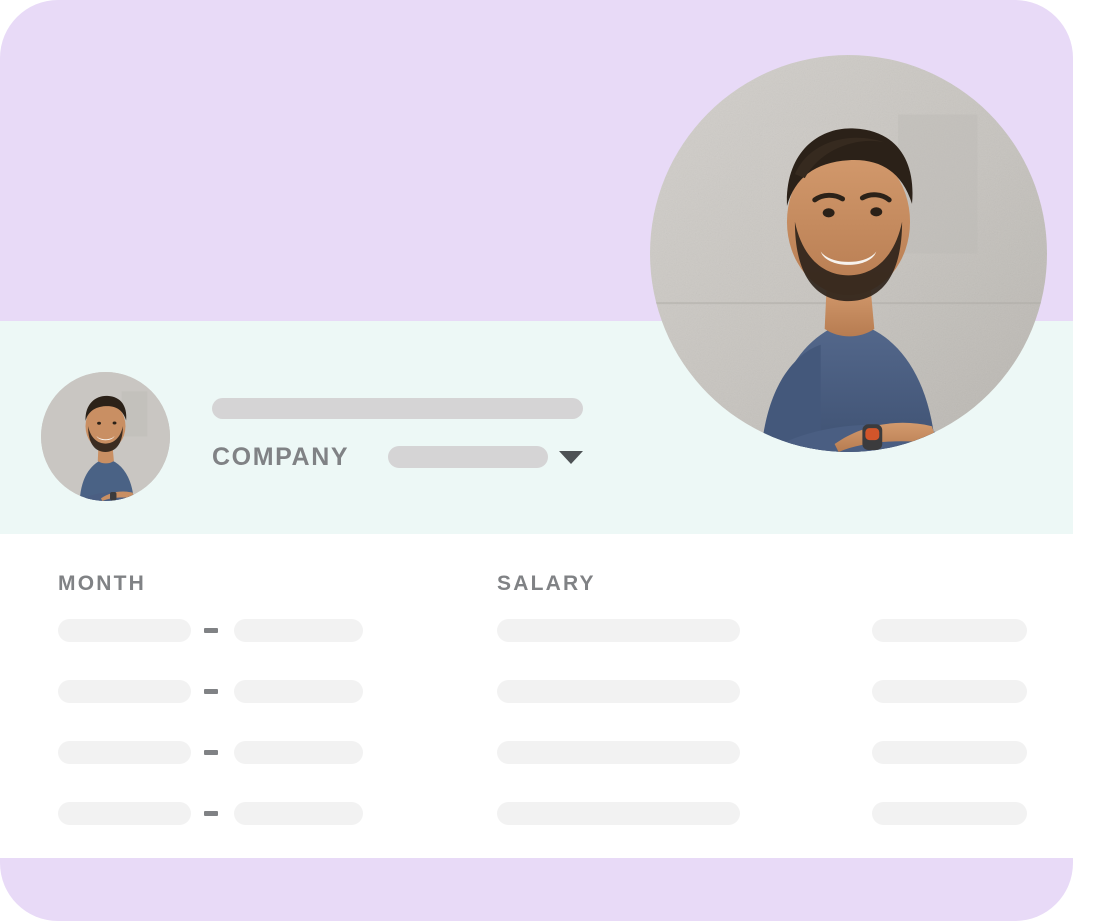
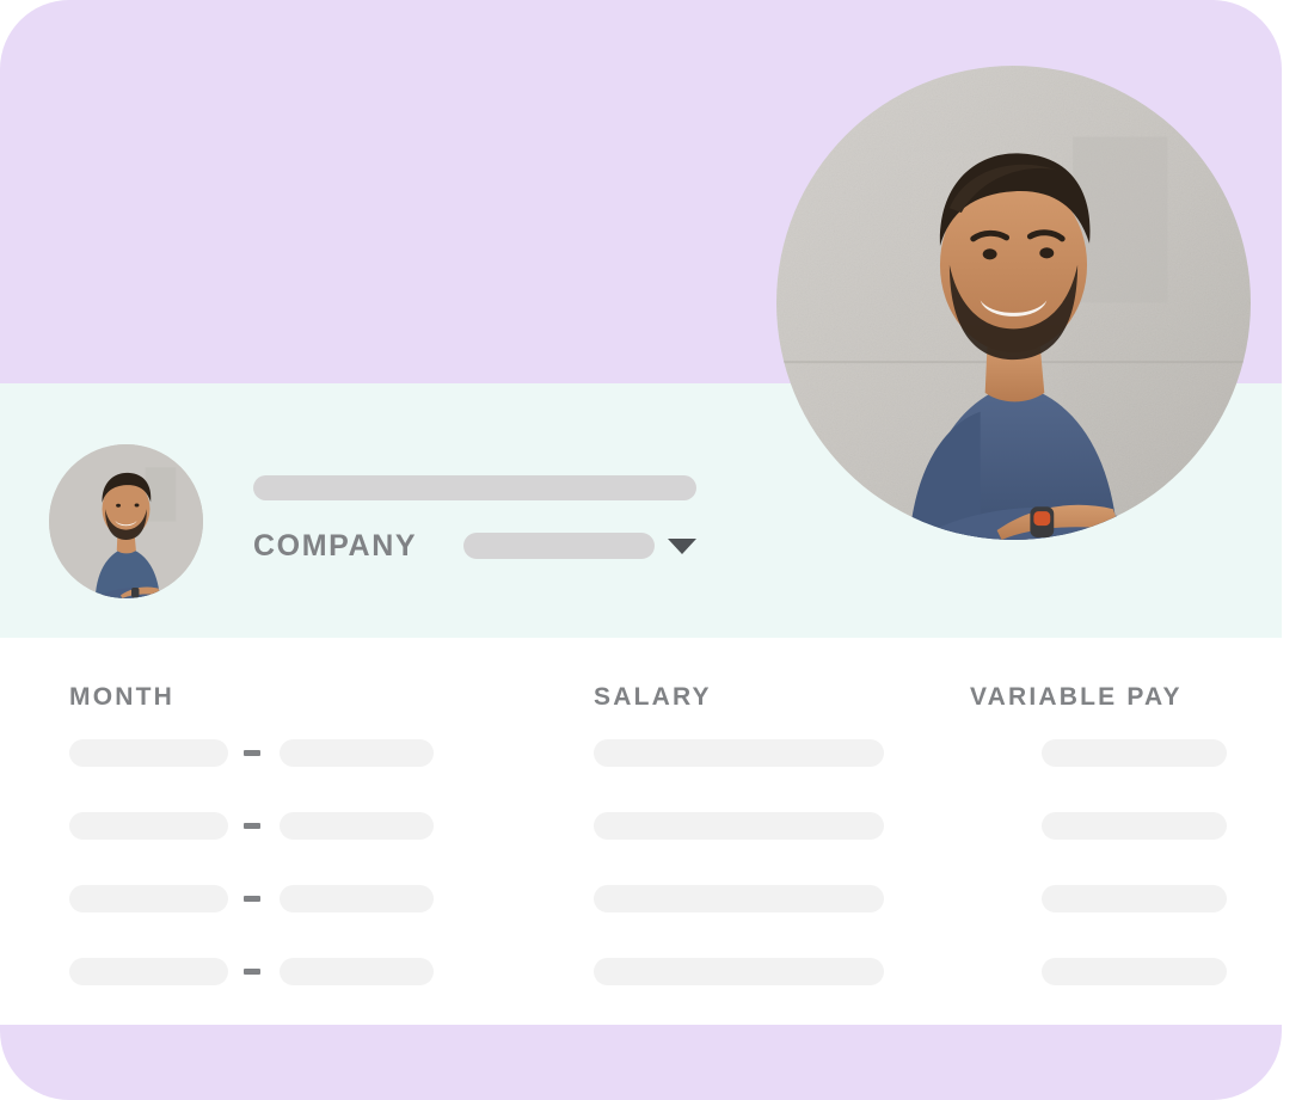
  COMPANY
  MONTH
  SALARY
+ VARIABLE PAY
